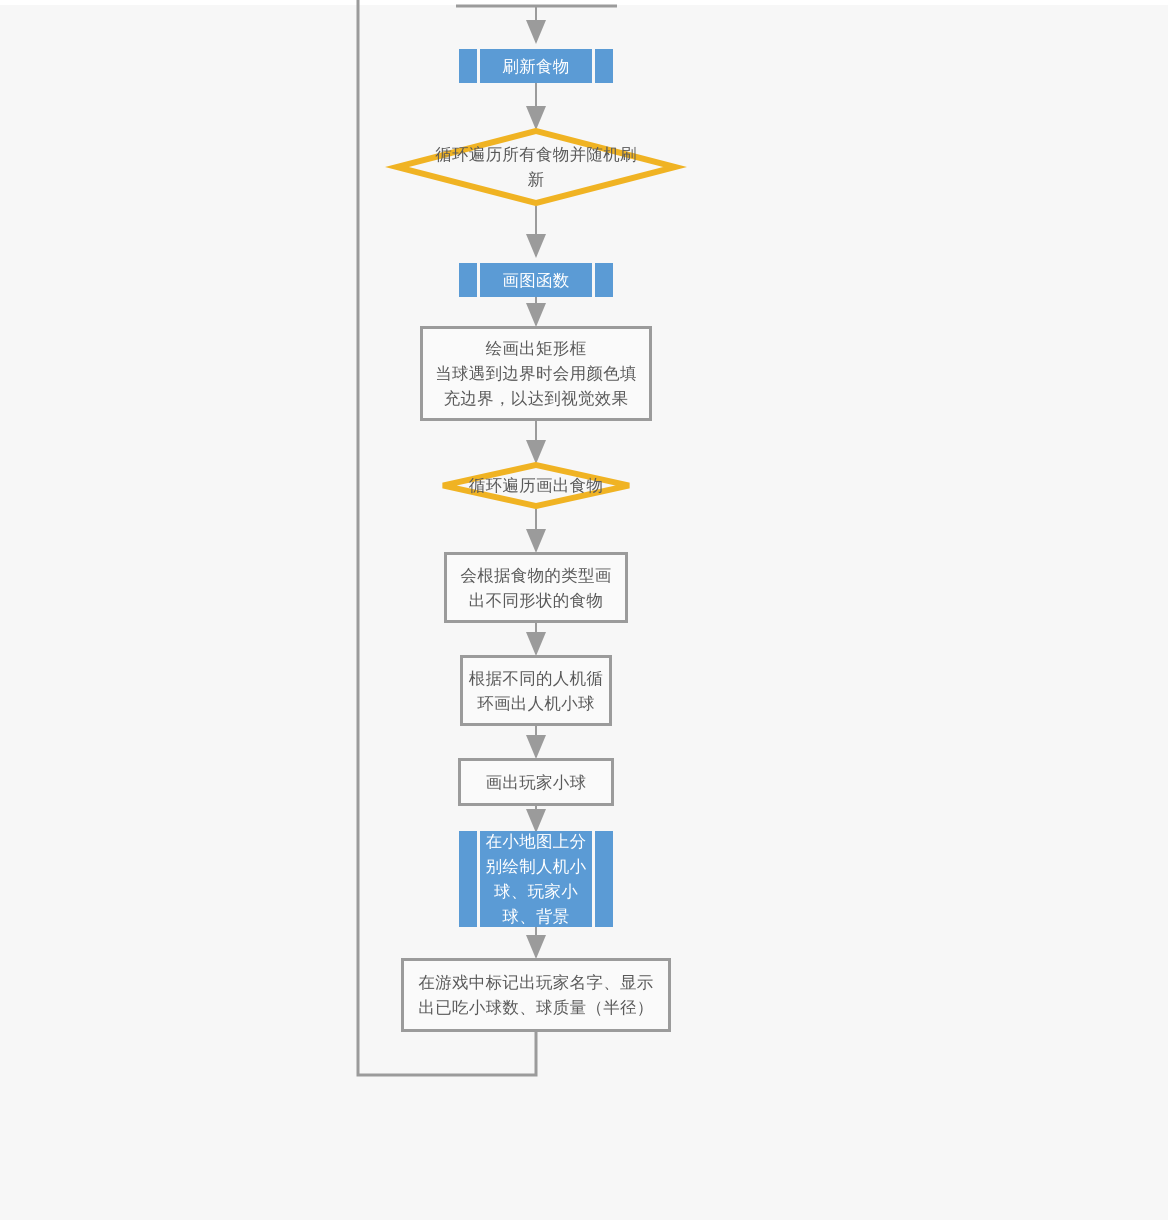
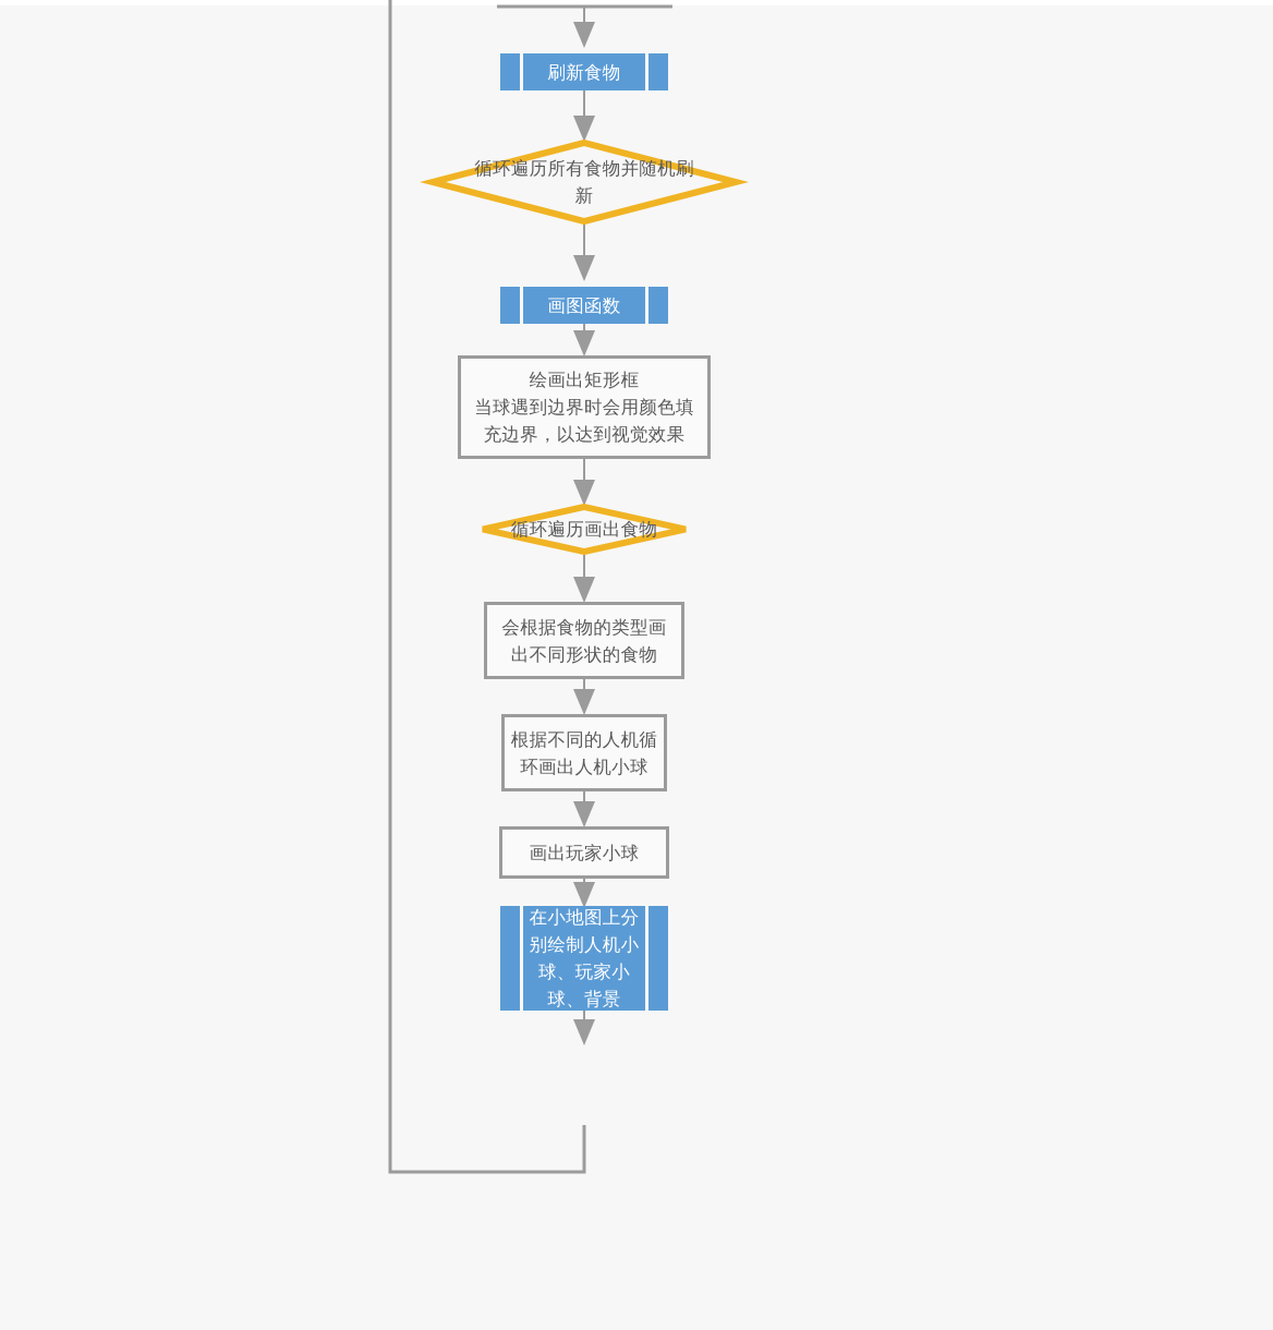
  刷新食物
  循环遍历所有食物并随机刷
  新
  画图函数
  绘画出矩形框
  当球遇到边界时会用颜色填
  充边界，以达到视觉效果
  循环遍历画出食物
  会根据食物的类型画
  出不同形状的食物
  根据不同的人机循
  环画出人机小球
  画出玩家小球
  在小地图上分
  别绘制人机小
  球、玩家小
  球、背景
- 在游戏中标记出玩家名字、显示
- 出已吃小球数、球质量（半径）
